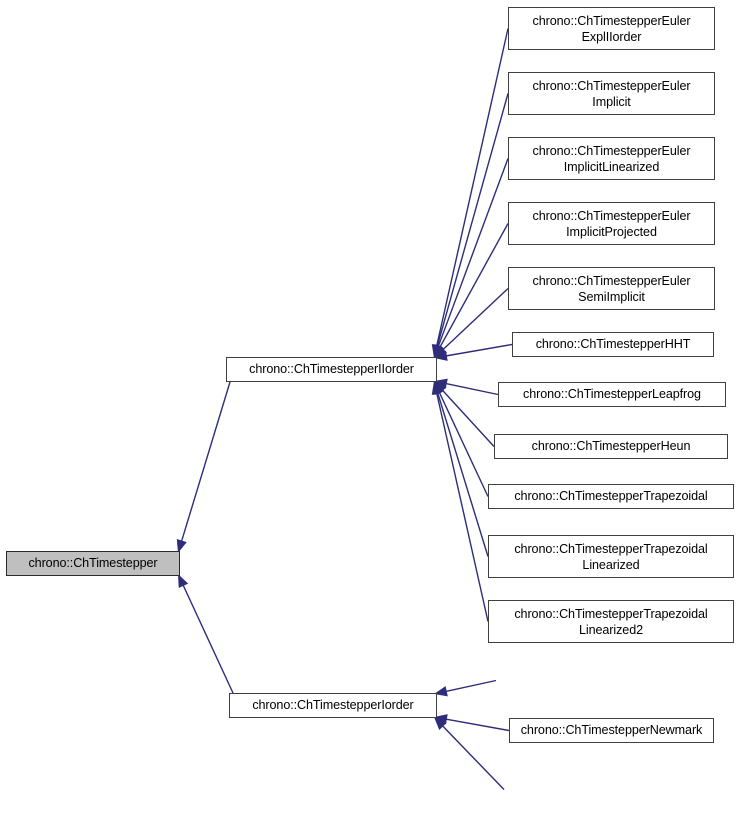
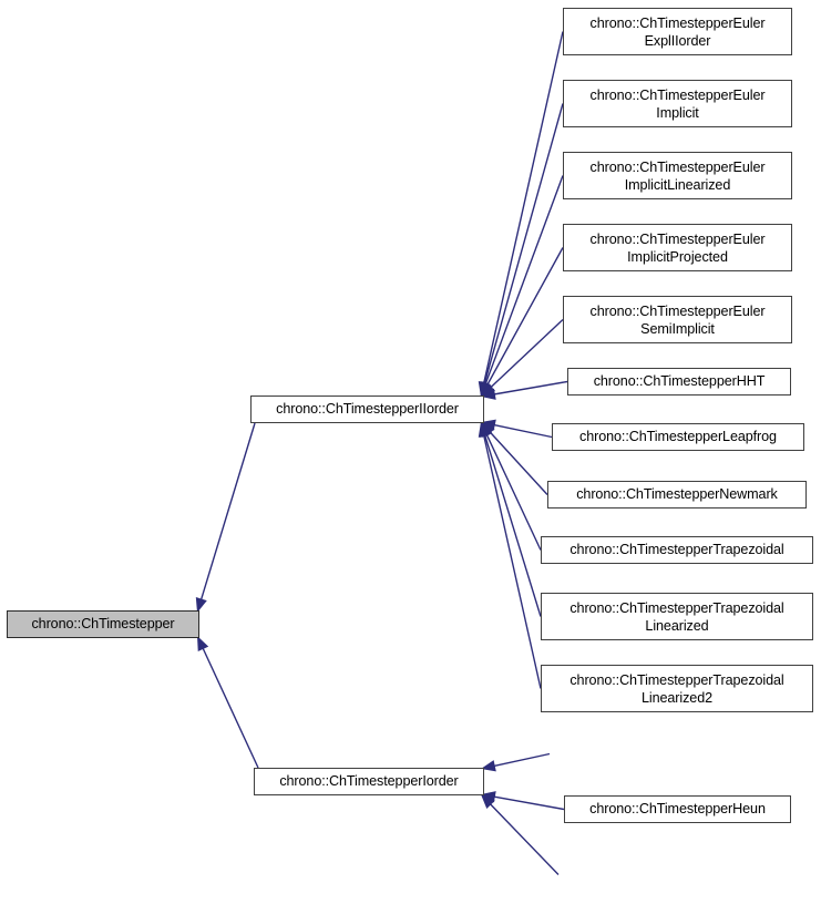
  chrono::ChTimestepper
  chrono::ChTimestepperIIorder
  chrono::ChTimestepperIorder
  chrono::ChTimestepperEuler
  ExplIIorder
  chrono::ChTimestepperEuler
  Implicit
  chrono::ChTimestepperEuler
  ImplicitLinearized
  chrono::ChTimestepperEuler
  ImplicitProjected
  chrono::ChTimestepperEuler
  SemiImplicit
  chrono::ChTimestepperHHT
  chrono::ChTimestepperLeapfrog
- chrono::ChTimestepperHeun
+ chrono::ChTimestepperNewmark
  chrono::ChTimestepperTrapezoidal
  chrono::ChTimestepperTrapezoidal
  Linearized
  chrono::ChTimestepperTrapezoidal
  Linearized2
- chrono::ChTimestepperNewmark
+ chrono::ChTimestepperHeun
